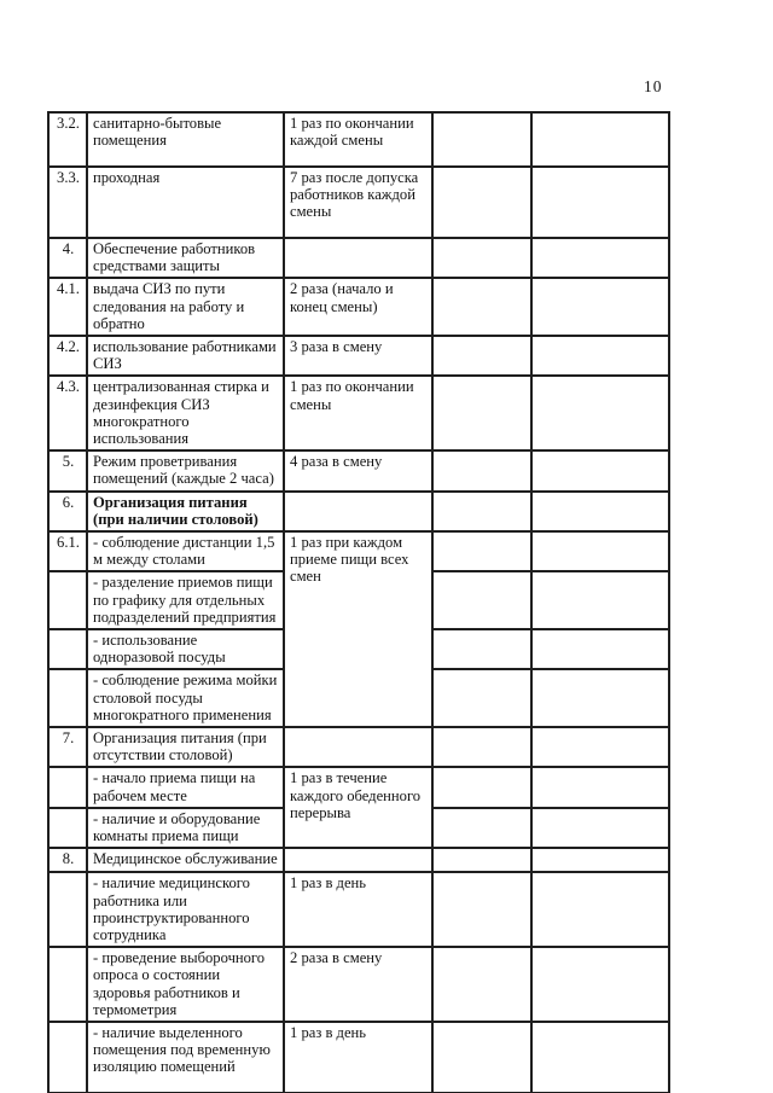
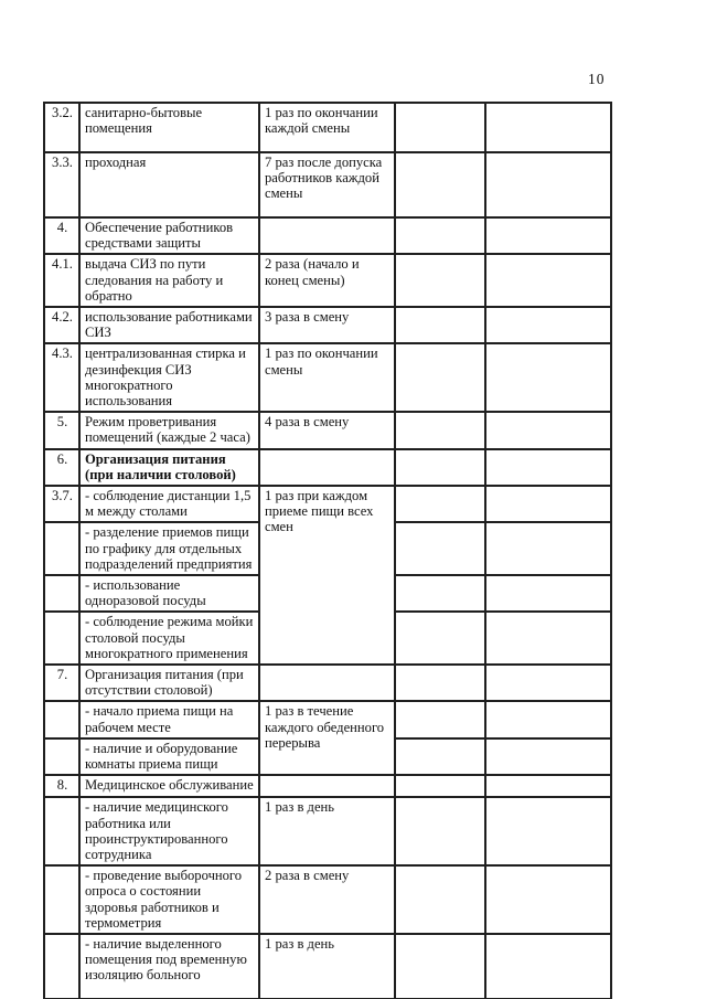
  10
  3.2.	санитарно-бытовые помещения	1 раз по окончании каждой смены
  3.3.	проходная	7 раз после допуска работников каждой смены
  4.	Обеспечение работников средствами защиты
  4.1.	выдача СИЗ по пути следования на работу и обратно	2 раза (начало и конец смены)
  4.2.	использование работниками СИЗ	3 раза в смену
  4.3.	централизованная стирка и дезинфекция СИЗ многократного использования	1 раз по окончании смены
  5.	Режим проветривания помещений (каждые 2 часа)	4 раза в смену
  6.	Организация питания (при наличии столовой)
- 6.1.	- соблюдение дистанции 1,5 м между столами	1 раз при каждом приеме пищи всех смен
+ 3.7.	- соблюдение дистанции 1,5 м между столами	1 раз при каждом приеме пищи всех смен
  	- разделение приемов пищи по графику для отдельных подразделений предприятия
  	- использование одноразовой посуды
  	- соблюдение режима мойки столовой посуды многократного применения
  7.	Организация питания (при отсутствии столовой)
  	- начало приема пищи на рабочем месте	1 раз в течение каждого обеденного перерыва
  	- наличие и оборудование комнаты приема пищи
  8.	Медицинское обслуживание
  	- наличие медицинского работника или проинструктированного сотрудника	1 раз в день
  	- проведение выборочного опроса о состоянии здоровья работников и термометрия	2 раза в смену
- 	- наличие выделенного помещения под временную изоляцию помещений	1 раз в день
+ 	- наличие выделенного помещения под временную изоляцию больного	1 раз в день
